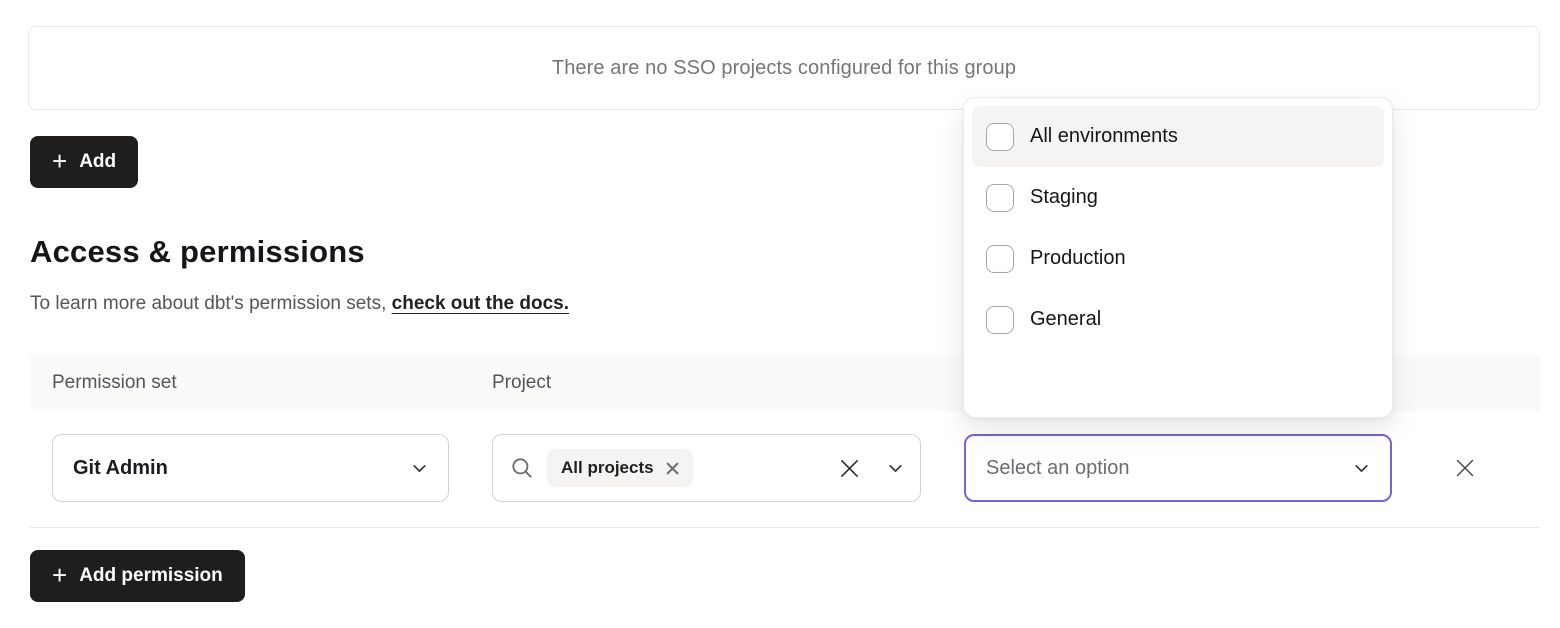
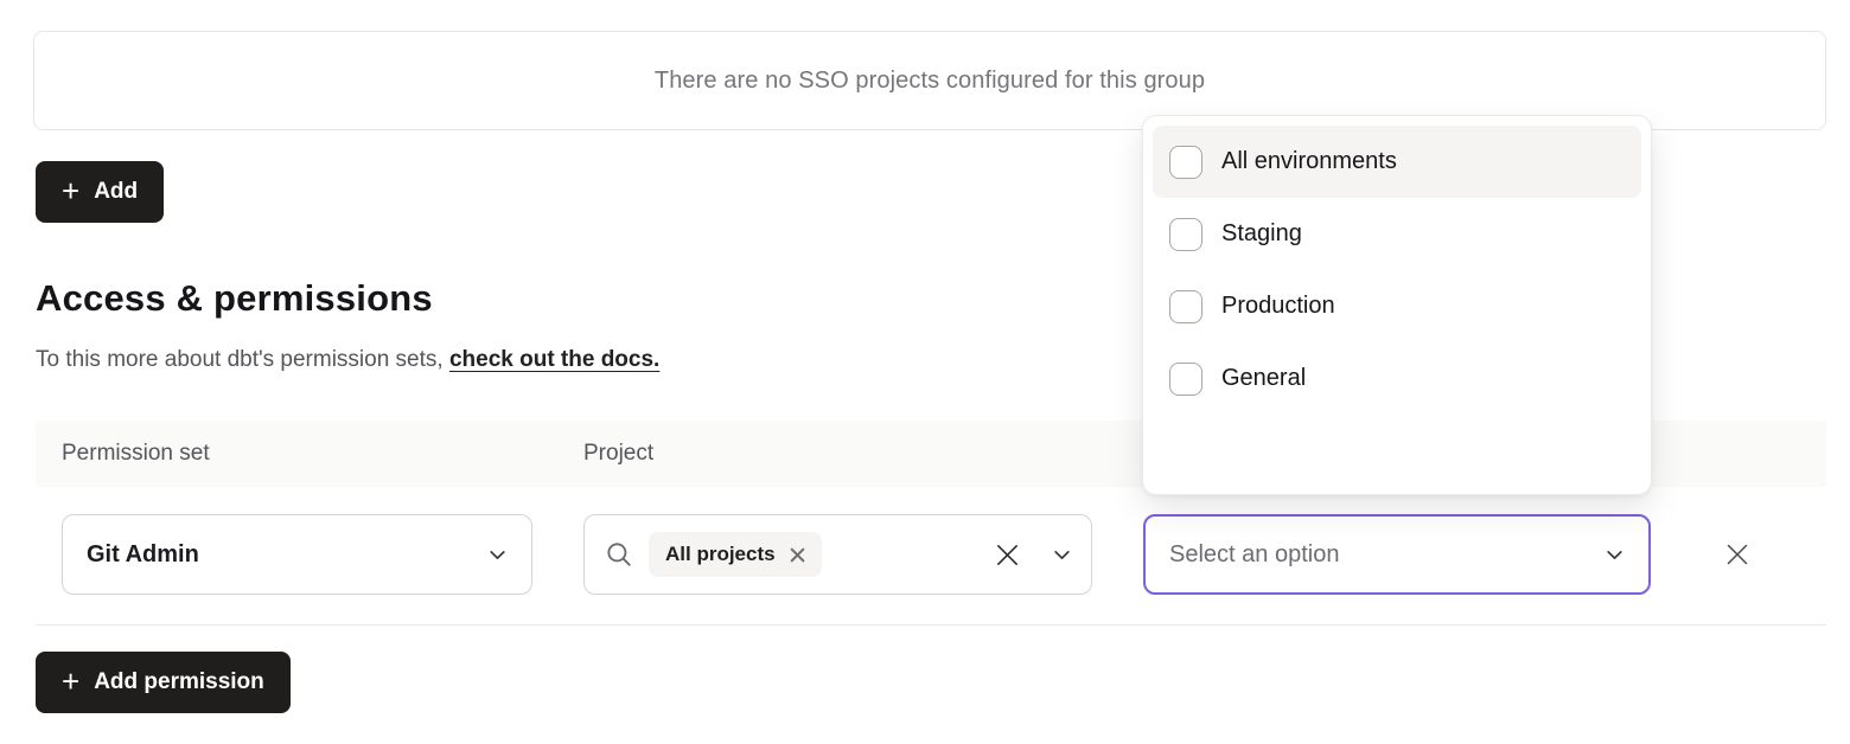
  There are no SSO projects configured for this group
  +
  Add
  Access & permissions
- To learn more about dbt's permission sets, check out the docs.
+ To this more about dbt's permission sets, check out the docs.
  Permission set
  Project
  Git Admin
  All projects
  Select an option
  +
  Add permission
  All environments
  Staging
  Production
  General
